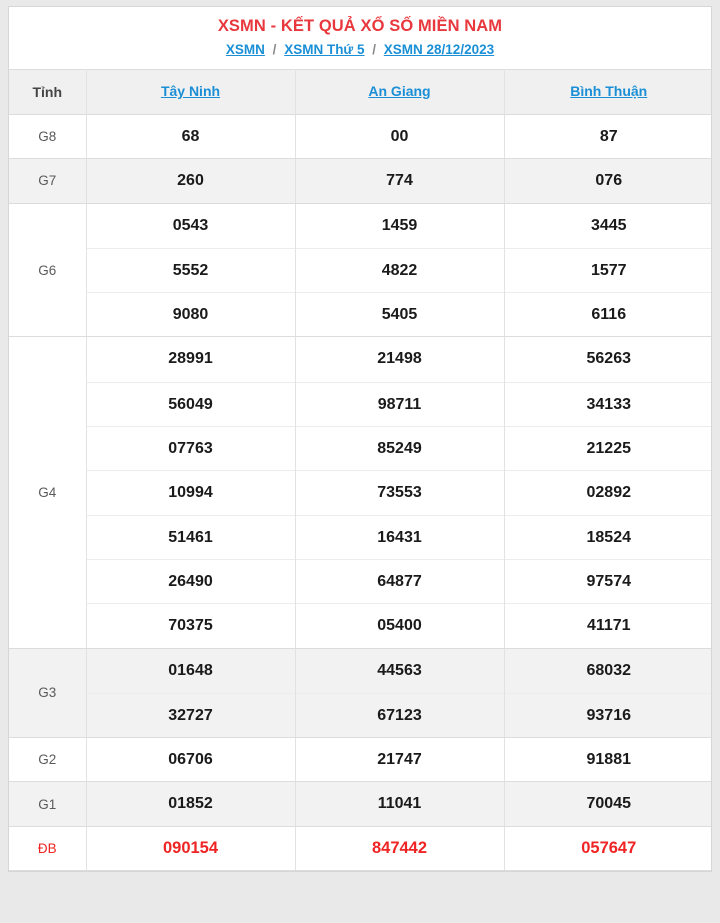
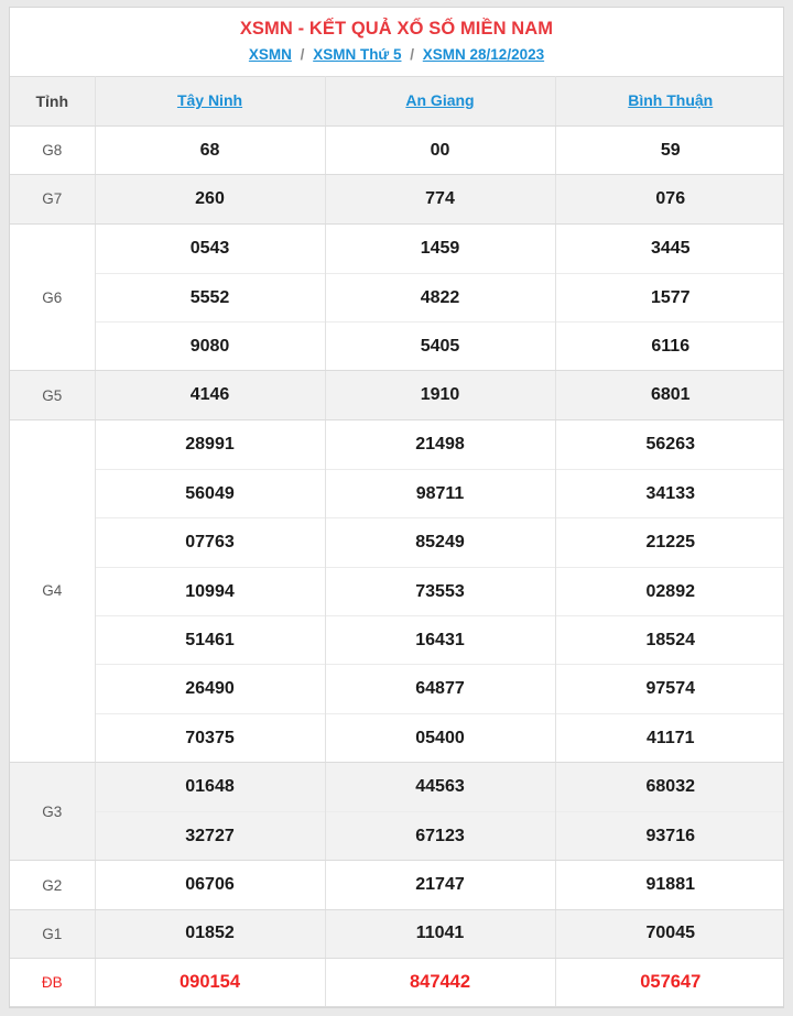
  XSMN - KẾT QUẢ XỔ SỐ MIỀN NAM
  XSMN / XSMN Thứ 5 / XSMN 28/12/2023
  Tỉnh	Tây Ninh	An Giang	Bình Thuận
- G8	68	00	87
+ G8	68	00	59
  G7	260	774	076
  G6	054355529080	145948225405	344515776116
+ G5	4146	1910	6801
  G4	28991560490776310994514612649070375	21498987118524973553164316487705400	56263341332122502892185249757441171
  G3	0164832727	4456367123	6803293716
  G2	06706	21747	91881
  G1	01852	11041	70045
  ĐB	090154	847442	057647
